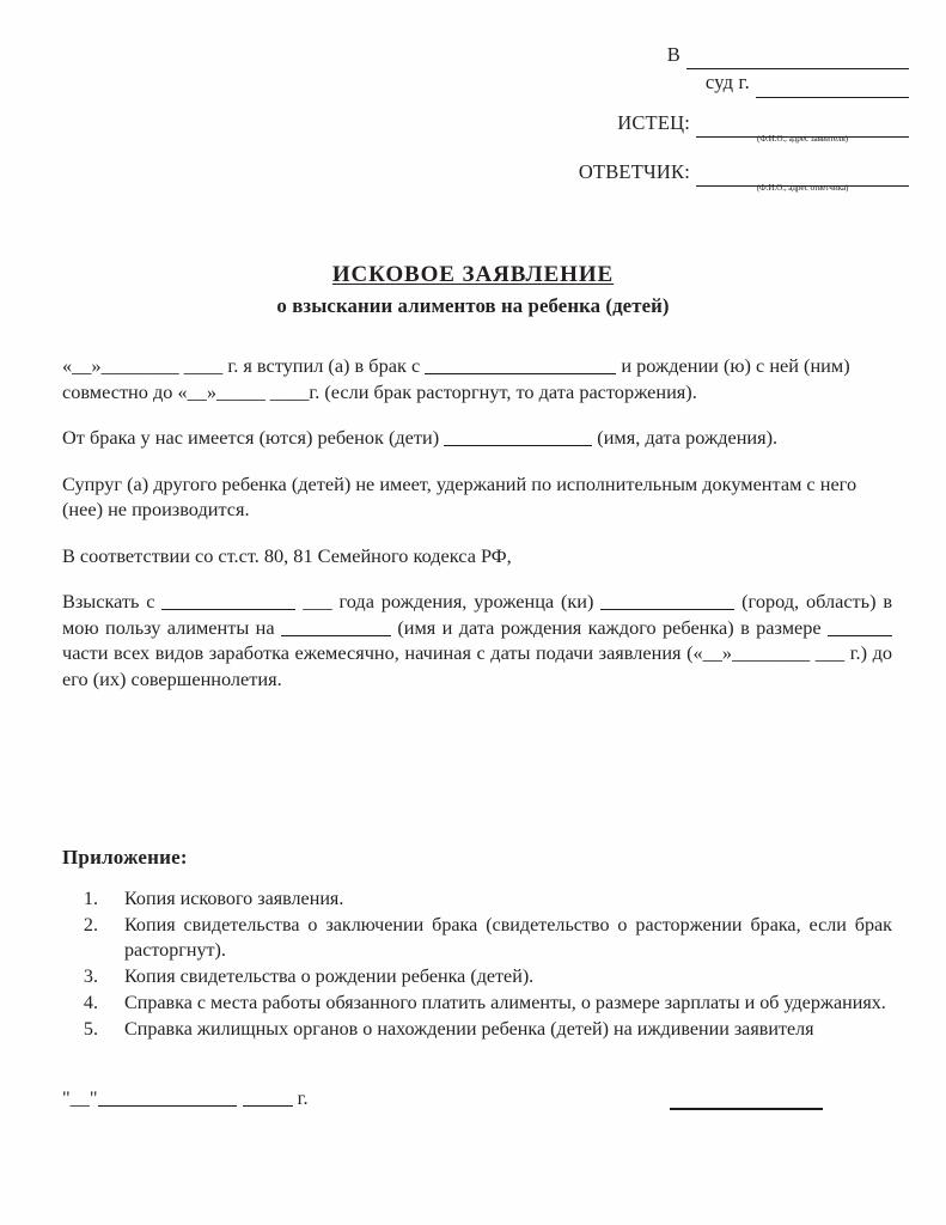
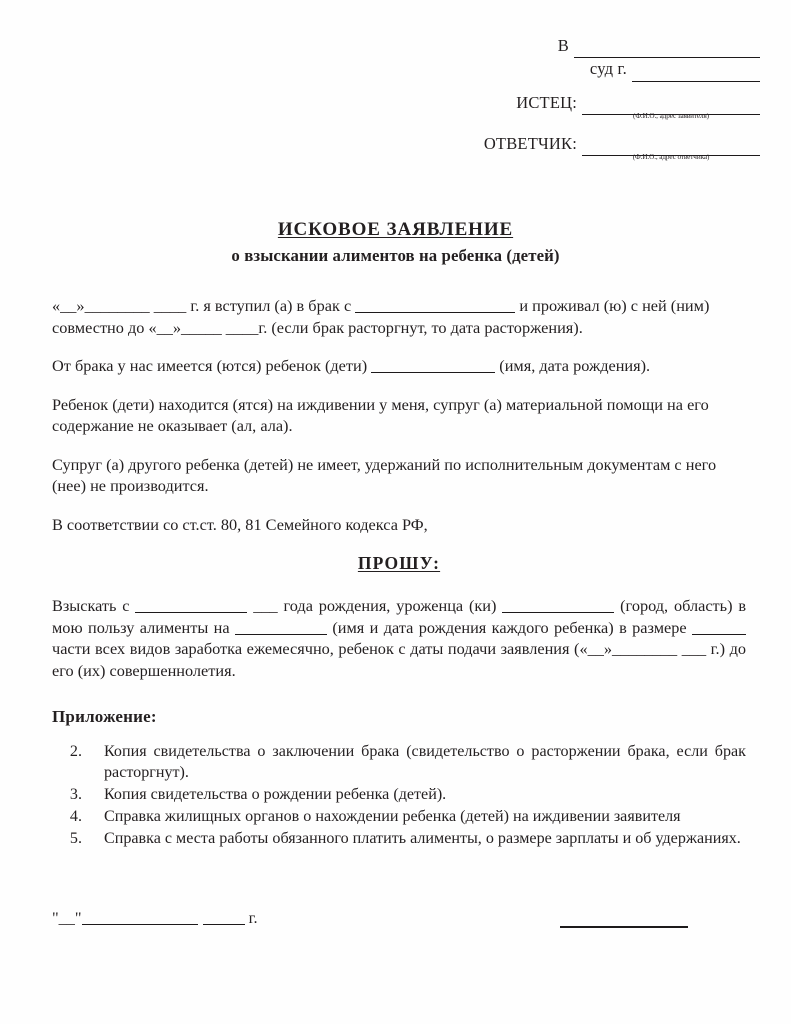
  В
  суд г.
  ИСТЕЦ:
  (Ф.И.О., адрес заявителя)
  ОТВЕТЧИК:
  (Ф.И.О., адрес ответчика)
  ИСКОВОЕ ЗАЯВЛЕНИЕ
  о взыскании алиментов на ребенка (детей)
- «__»________ ____ г. я вступил (а) в брак с и рождении (ю) с ней (ним) совместно до «__»_____ ____г. (если брак расторгнут, то дата расторжения).
+ «__»________ ____ г. я вступил (а) в брак с и проживал (ю) с ней (ним) совместно до «__»_____ ____г. (если брак расторгнут, то дата расторжения).
  От брака у нас имеется (ются) ребенок (дети) (имя, дата рождения).
+ Ребенок (дети) находится (ятся) на иждивении у меня, супруг (а) материальной помощи на его содержание не оказывает (ал, ала).
  Супруг (а) другого ребенка (детей) не имеет, удержаний по исполнительным документам с него (нее) не производится.
  В соответствии со ст.ст. 80, 81 Семейного кодекса РФ,
+ ПРОШУ:
- Взыскать с ___ года рождения, уроженца (ки) (город, область) в мою пользу алименты на (имя и дата рождения каждого ребенка) в размере части всех видов заработка ежемесячно, начиная с даты подачи заявления («__»________ ___ г.) до его (их) совершеннолетия.
+ Взыскать с ___ года рождения, уроженца (ки) (город, область) в мою пользу алименты на (имя и дата рождения каждого ребенка) в размере части всех видов заработка ежемесячно, ребенок с даты подачи заявления («__»________ ___ г.) до его (их) совершеннолетия.
  Приложение:
- 1.
- Копия искового заявления.
  2.
  Копия свидетельства о заключении брака (свидетельство о расторжении брака, если брак расторгнут).
  3.
  Копия свидетельства о рождении ребенка (детей).
  4.
- Справка с места работы обязанного платить алименты, о размере зарплаты и об удержаниях.
+ Справка жилищных органов о нахождении ребенка (детей) на иждивении заявителя
  5.
- Справка жилищных органов о нахождении ребенка (детей) на иждивении заявителя
+ Справка с места работы обязанного платить алименты, о размере зарплаты и об удержаниях.
  "__" г.
